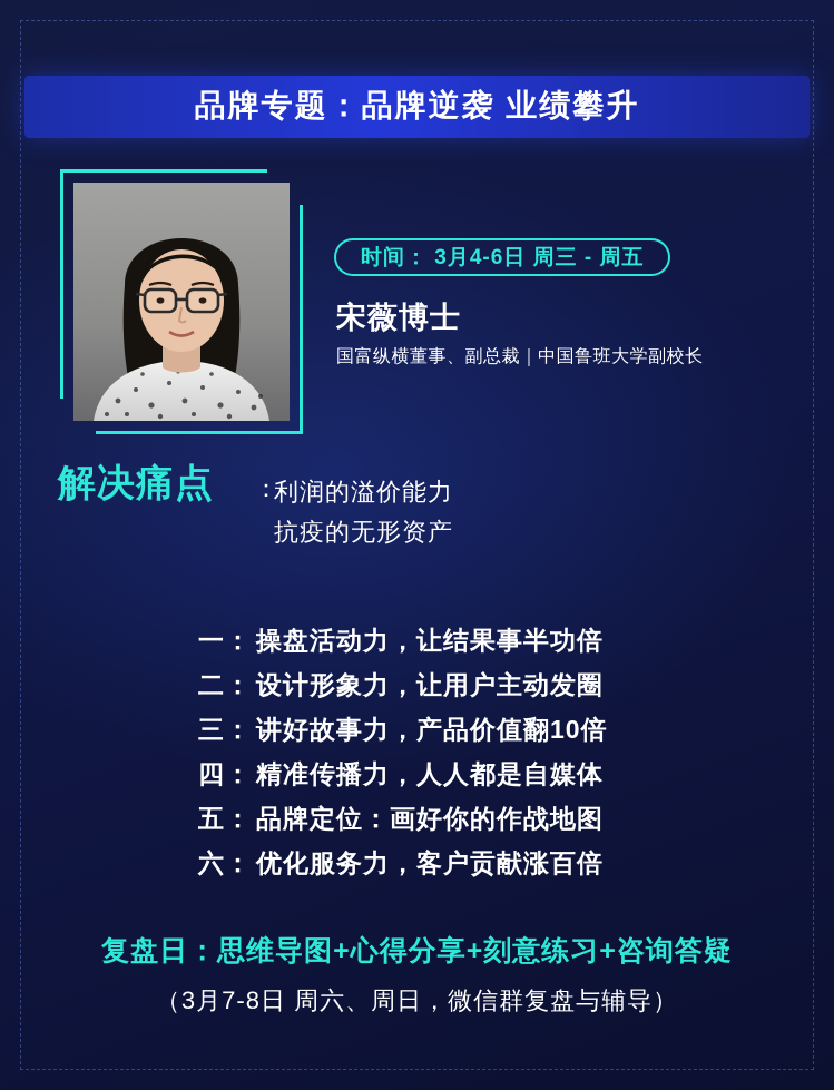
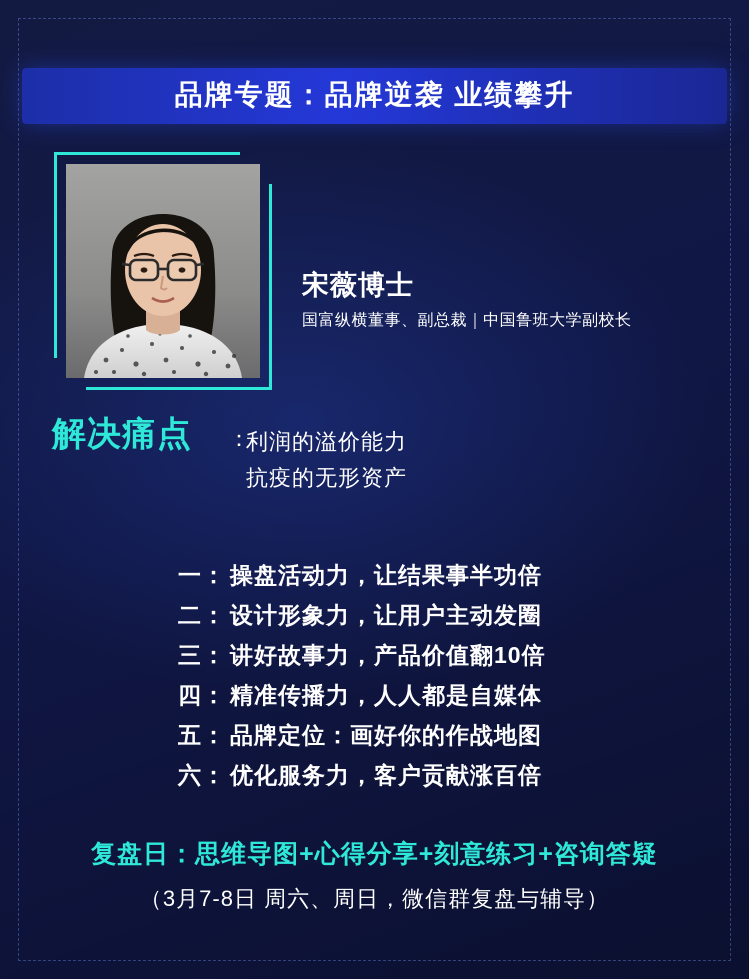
  品牌专题：品牌逆袭 业绩攀升
- 时间： 3月4-6日 周三 - 周五
  宋薇博士
  国富纵横董事、副总裁｜中国鲁班大学副校长
  解决痛点
  ：
  利润的溢价能力
  抗疫的无形资产
  一：
  操盘活动力，让结果事半功倍
  二：
  设计形象力，让用户主动发圈
  三：
  讲好故事力，产品价值翻10倍
  四：
  精准传播力，人人都是自媒体
  五：
  品牌定位：画好你的作战地图
  六：
  优化服务力，客户贡献涨百倍
  复盘日：思维导图+心得分享+刻意练习+咨询答疑
  （3月7-8日 周六、周日，微信群复盘与辅导）
